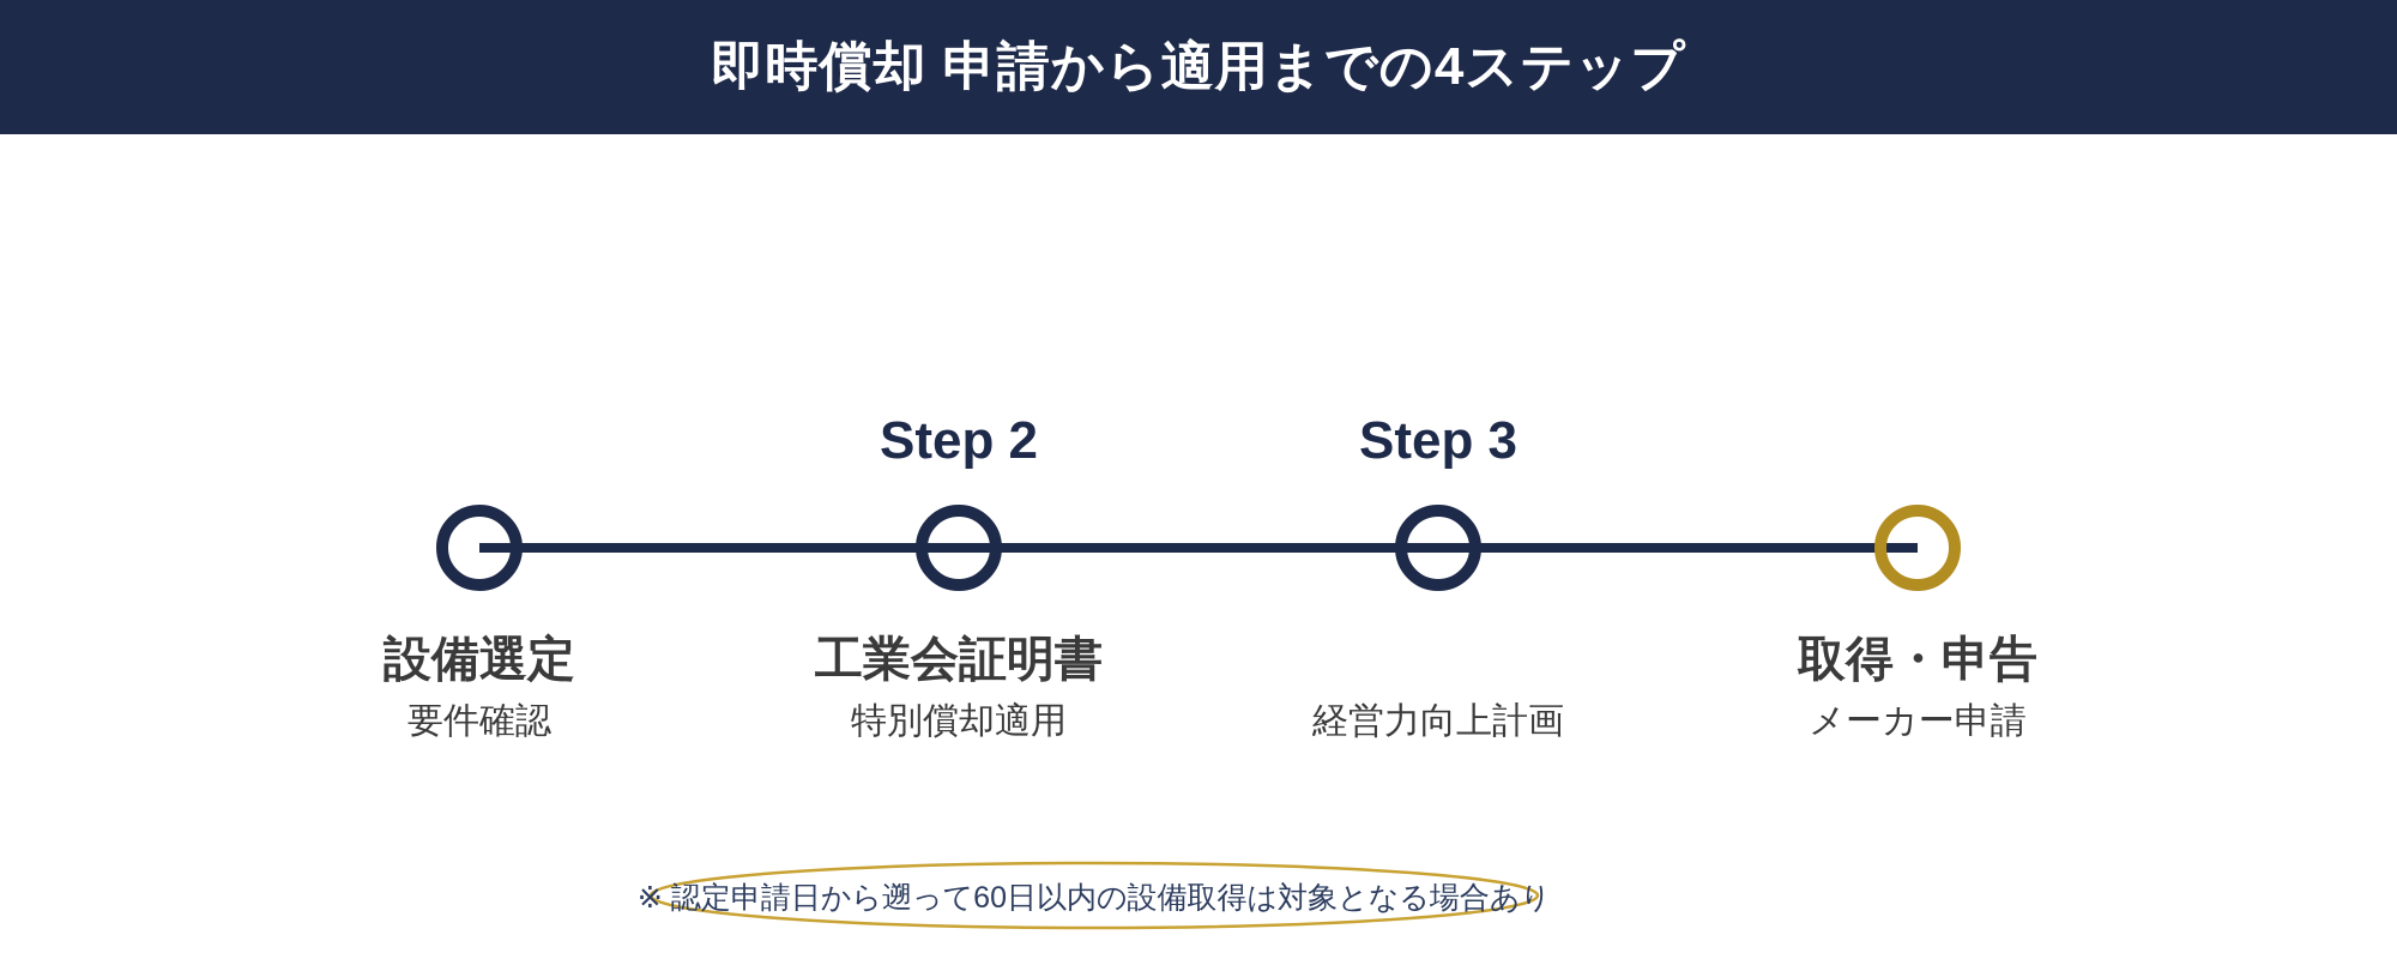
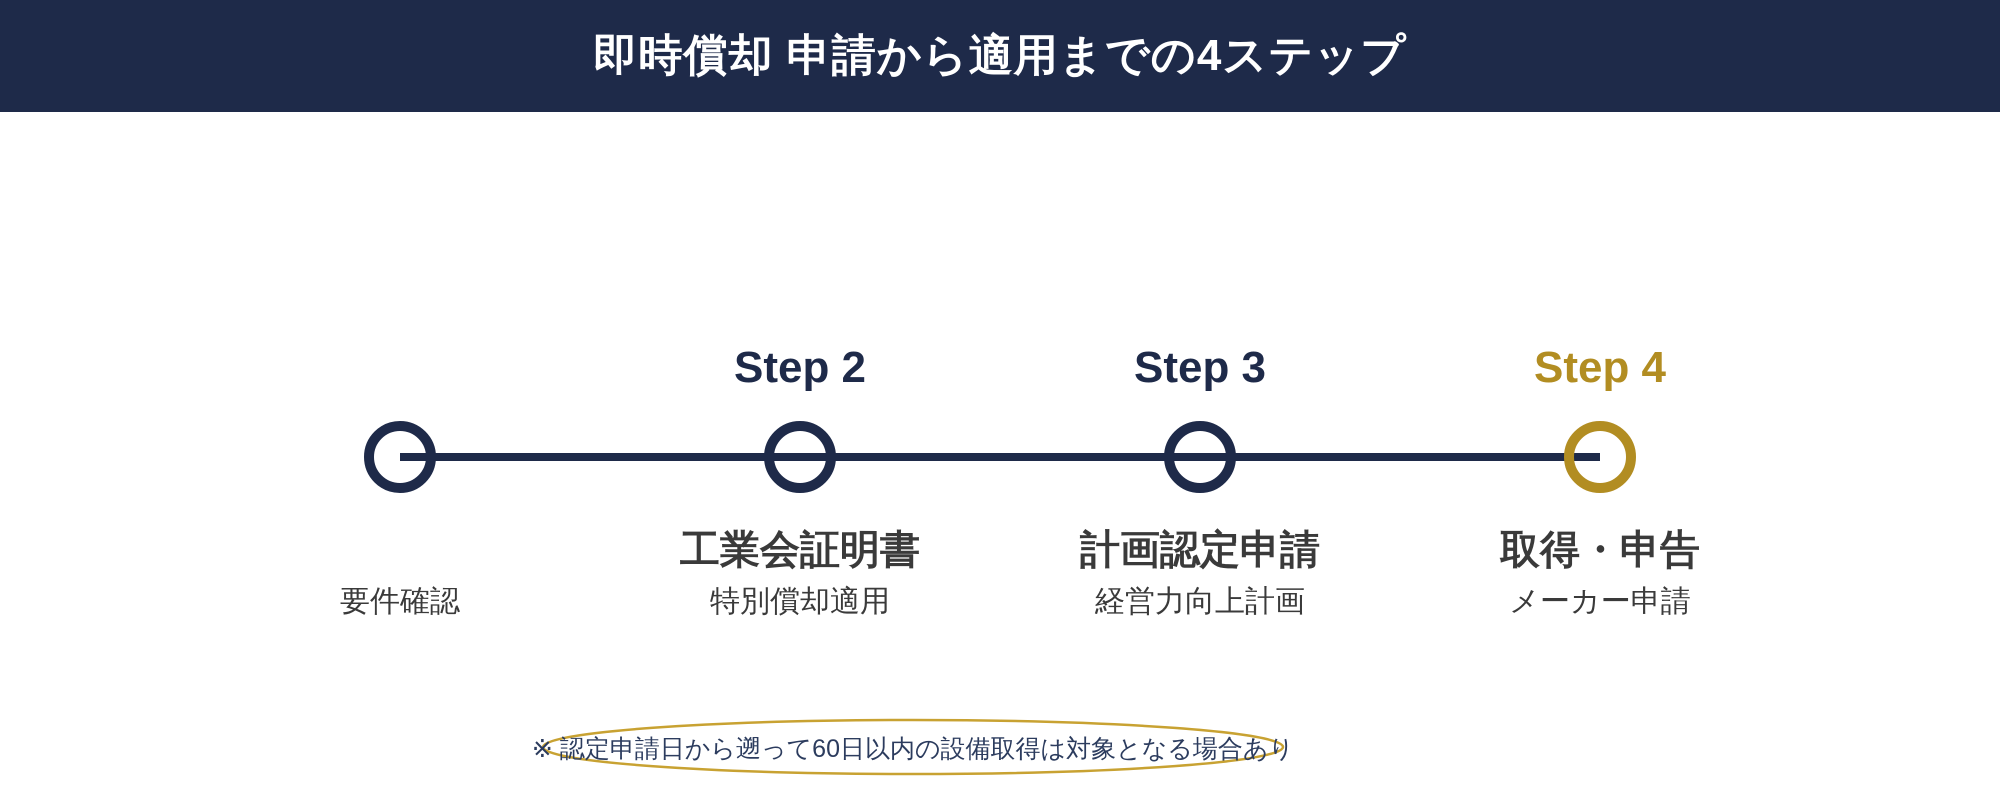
  即時償却 申請から適用までの4ステップ
- 設備選定
  要件確認
  Step 2
  工業会証明書
  特別償却適用
  Step 3
+ 計画認定申請
  経営力向上計画
+ Step 4
  取得・申告
  メーカー申請
  ※ 認定申請日から遡って60日以内の設備取得は対象となる場合あり
